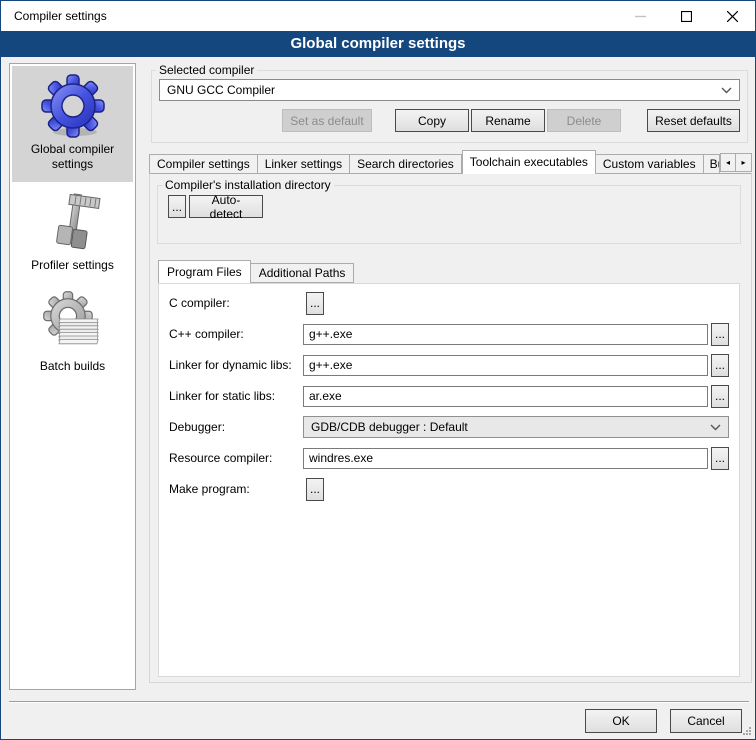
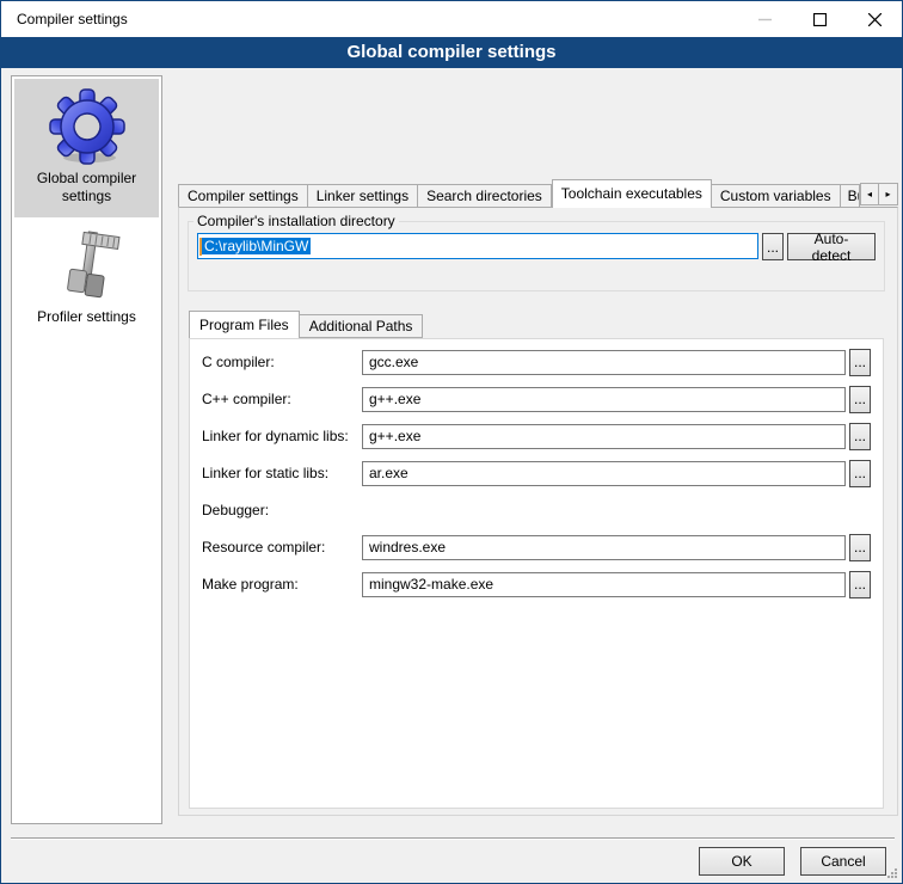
  Compiler settings
  Global compiler settings
  Global compiler settings
  Profiler settings
- Batch builds
- Selected compiler
- GNU GCC Compiler
- Set as default
- Copy
- Rename
- Delete
- Reset defaults
  Compiler settings
  Linker settings
  Search directories
  Toolchain executables
  Custom variables
  ◂
  ▸
  Compiler's installation directory
+ C:\raylib\MinGW
  ...
  Auto-detect
  Program Files
  Additional Paths
  C compiler:
+ gcc.exe
  ...
  C++ compiler:
  g++.exe
  ...
  Linker for dynamic libs:
  g++.exe
  ...
  Linker for static libs:
  ar.exe
  ...
  Debugger:
- GDB/CDB debugger : Default
  Resource compiler:
  windres.exe
  ...
  Make program:
+ mingw32-make.exe
  ...
  OK
  Cancel
